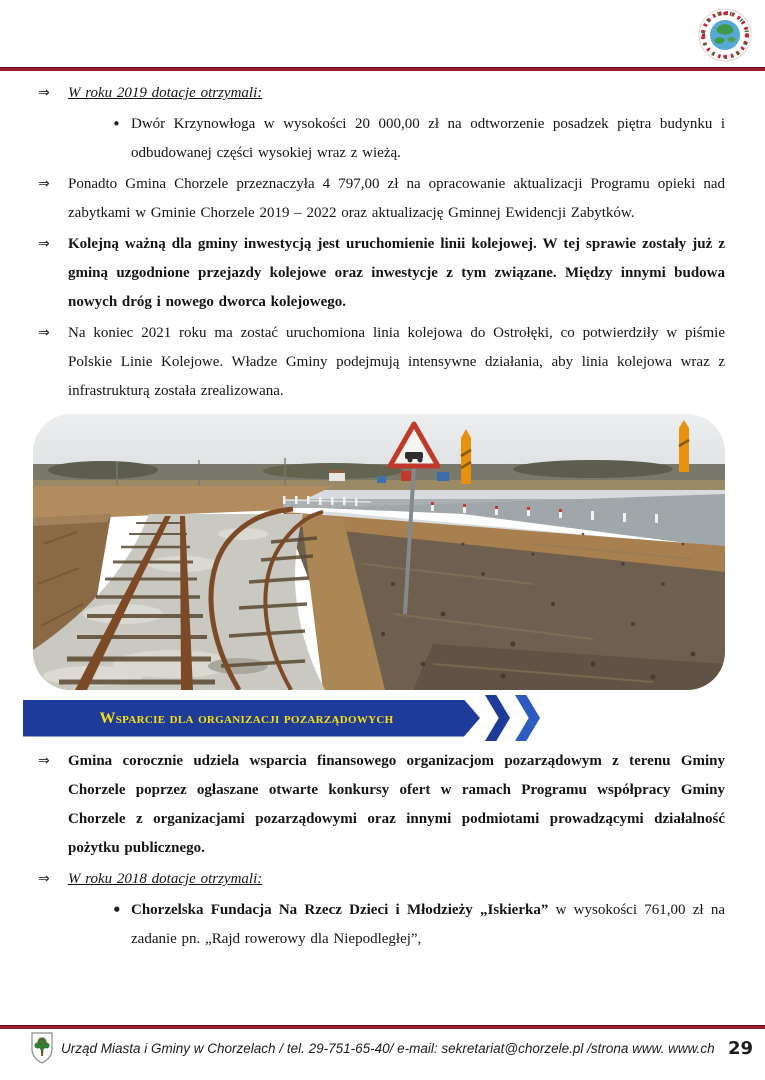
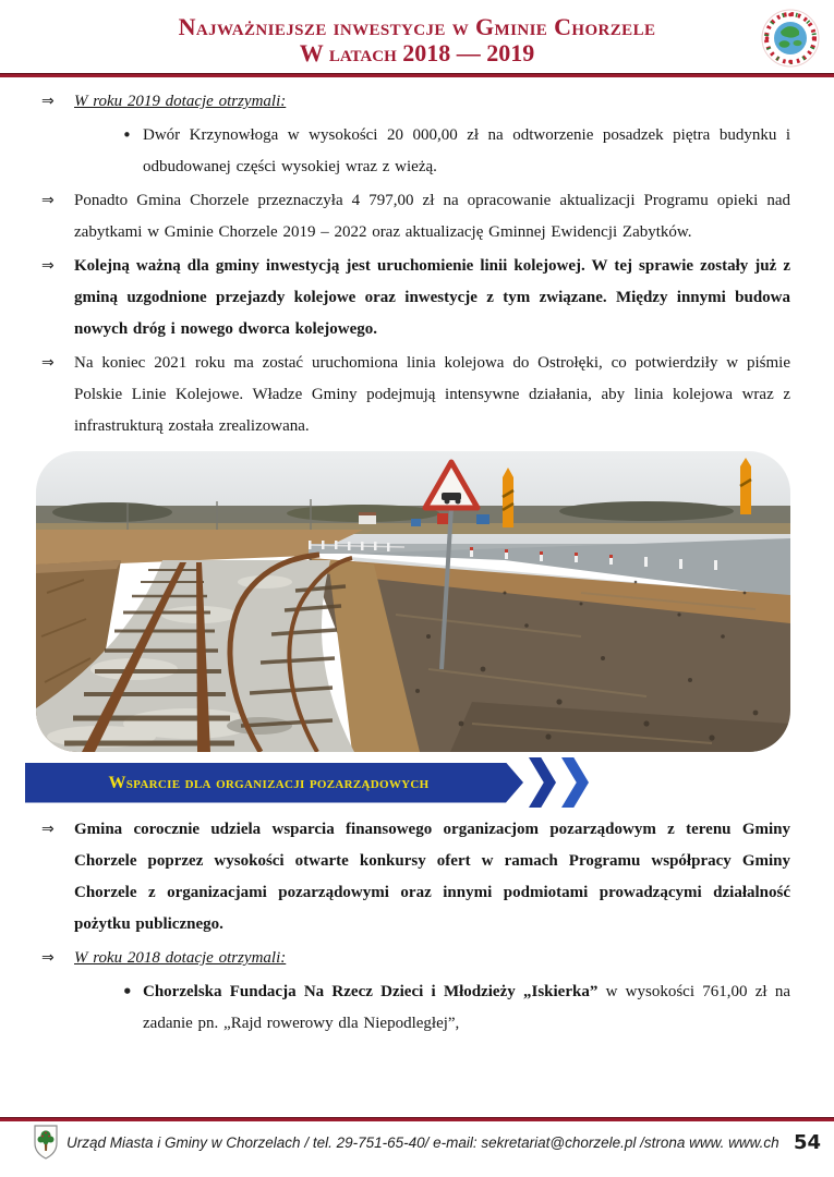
+ Najważniejsze inwestycje w Gminie Chorzele
+ W latach 2018 — 2019
  ⇒
  W roku 2019 dotacje otrzymali:
  •
  Dwór Krzynowłoga w wysokości 20 000,00 zł na odtworzenie posadzek piętra budynku i odbudowanej części wysokiej wraz z wieżą.
  ⇒
  Ponadto Gmina Chorzele przeznaczyła 4 797,00 zł na opracowanie aktualizacji Programu opieki nad zabytkami w Gminie Chorzele 2019 – 2022 oraz aktualizację Gminnej Ewidencji Zabytków.
  ⇒
  Kolejną ważną dla gminy inwestycją jest uruchomienie linii kolejowej. W tej sprawie zostały już z gminą uzgodnione przejazdy kolejowe oraz inwestycje z tym związane. Między innymi budowa nowych dróg i nowego dworca kolejowego.
  ⇒
  Na koniec 2021 roku ma zostać uruchomiona linia kolejowa do Ostrołęki, co potwierdziły w piśmie Polskie Linie Kolejowe. Władze Gminy podejmują intensywne działania, aby linia kolejowa wraz z infrastrukturą została zrealizowana.
  Wsparcie dla organizacji pozarządowych
  ⇒
- Gmina corocznie udziela wsparcia finansowego organizacjom pozarządowym z terenu Gminy Chorzele poprzez ogłaszane otwarte konkursy ofert w ramach Programu współpracy Gminy Chorzele z organizacjami pozarządowymi oraz innymi podmiotami prowadzącymi działalność pożytku publicznego.
+ Gmina corocznie udziela wsparcia finansowego organizacjom pozarządowym z terenu Gminy Chorzele poprzez wysokości otwarte konkursy ofert w ramach Programu współpracy Gminy Chorzele z organizacjami pozarządowymi oraz innymi podmiotami prowadzącymi działalność pożytku publicznego.
  ⇒
  W roku 2018 dotacje otrzymali:
  •
  Chorzelska Fundacja Na Rzecz Dzieci i Młodzieży „Iskierka” w wysokości 761,00 zł na zadanie pn. „Rajd rowerowy dla Niepodległej”,
  Urząd Miasta i Gminy w Chorzelach / tel. 29-751-65-40/ e-mail: sekretariat@chorzele.pl /strona www. www.ch
- 29
+ 54
